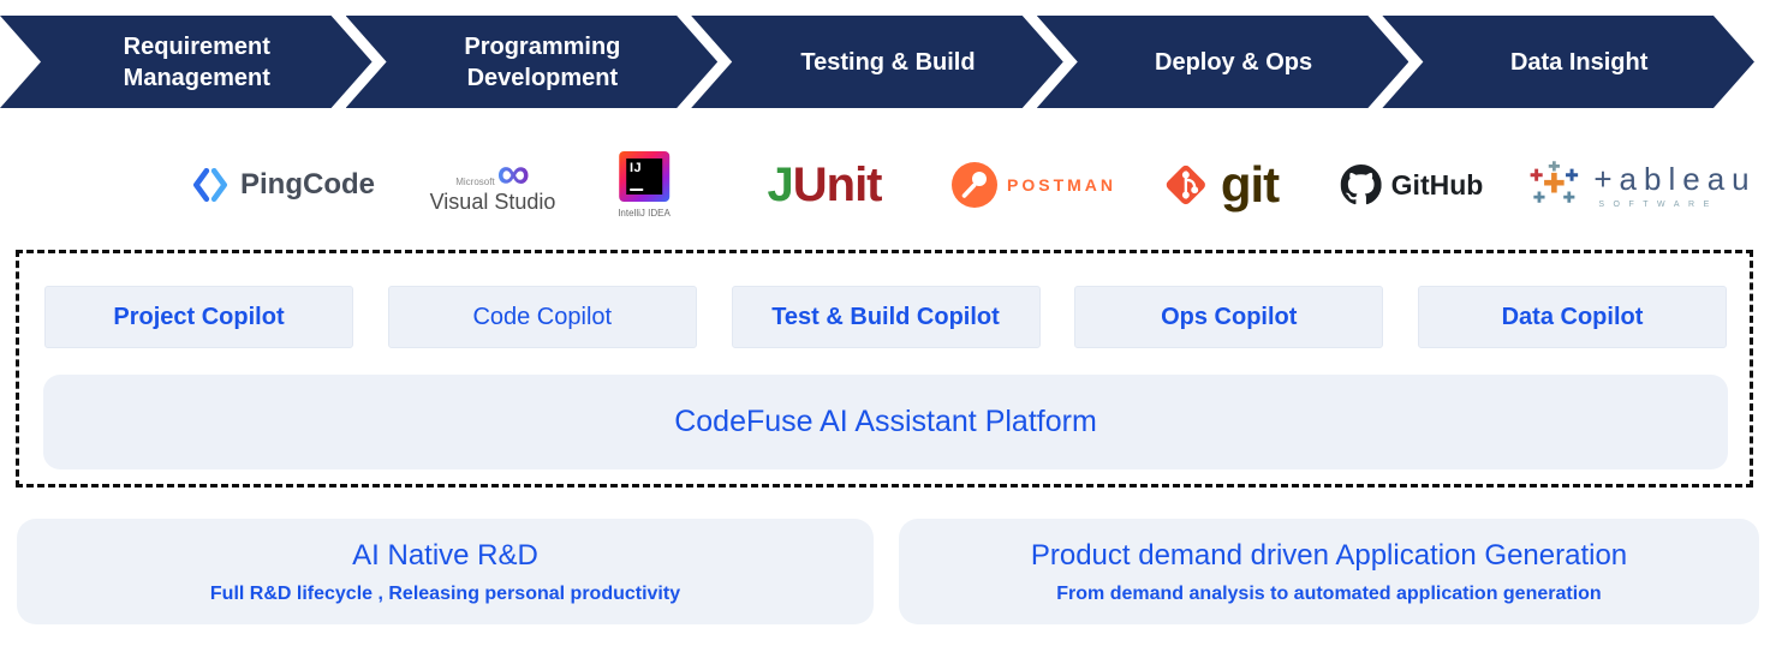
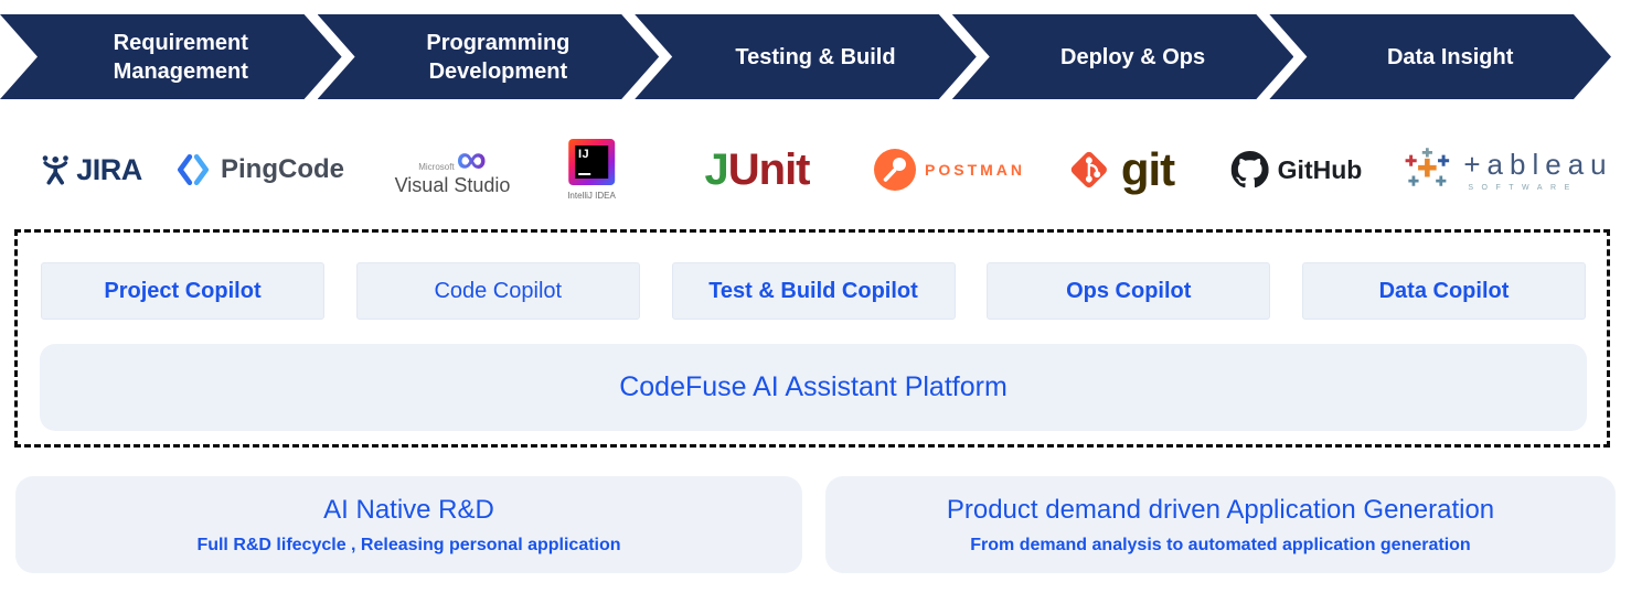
  Requirement
  Management
  Programming
  Development
  Testing & Build
  Deploy & Ops
  Data Insight
+ JIRA
  PingCode
  Microsoft
  ∞
  Visual Studio
  IJ
  IntelliJ IDEA
  JUnit
  POSTMAN
  git
  GitHub
  +ableau
  Project Copilot
  Code Copilot
  Test & Build Copilot
  Ops Copilot
  Data Copilot
  CodeFuse AI Assistant Platform
  AI Native R&D
- Full R&D lifecycle , Releasing personal productivity
+ Full R&D lifecycle , Releasing personal application
  Product demand driven Application Generation
  From demand analysis to automated application generation
